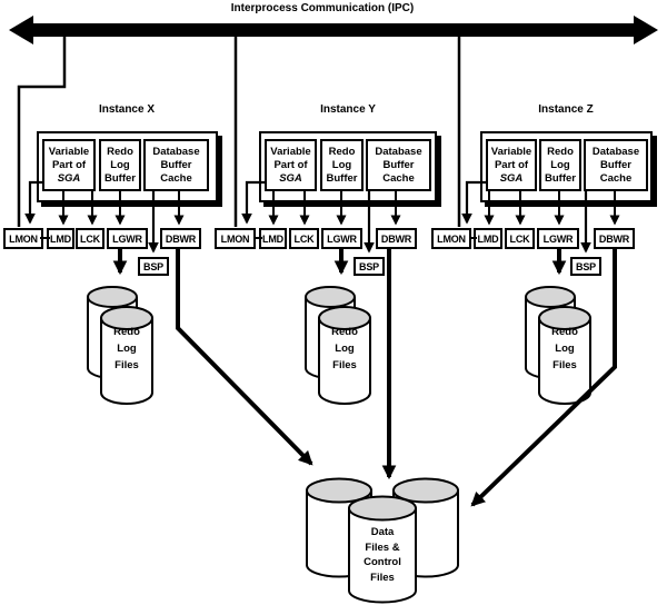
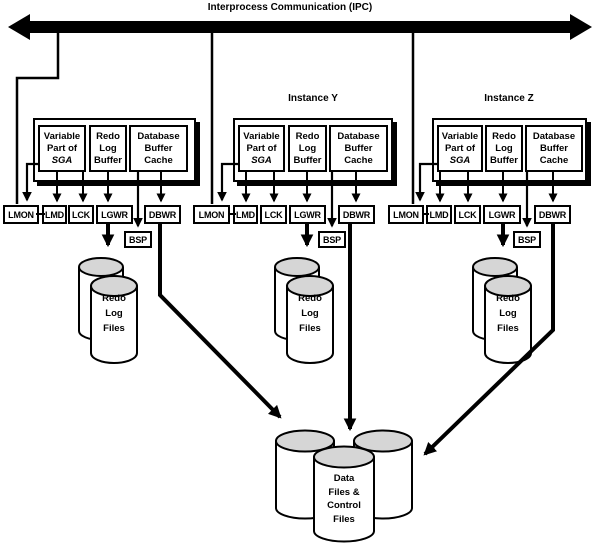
  Interprocess Communication (IPC)
- Instance X
  Instance Y
  Instance Z
  Variable
  Part of
  SGA
  Redo
  Log
  Buffer
  Database
  Buffer
  Cache
  Variable
  Part of
  SGA
  Redo
  Log
  Buffer
  Database
  Buffer
  Cache
  Variable
  Part of
  SGA
  Redo
  Log
  Buffer
  Database
  Buffer
  Cache
  LMON
  LMD
  LCK
  LGWR
  DBWR
  BSP
  LMON
  LMD
  LCK
  LGWR
  DBWR
  BSP
  LMON
  LMD
  LCK
  LGWR
  DBWR
  BSP
  Redo
  Log
  Files
  Redo
  Log
  Files
  Redo
  Log
  Files
  Data
  Files &
  Control
  Files
